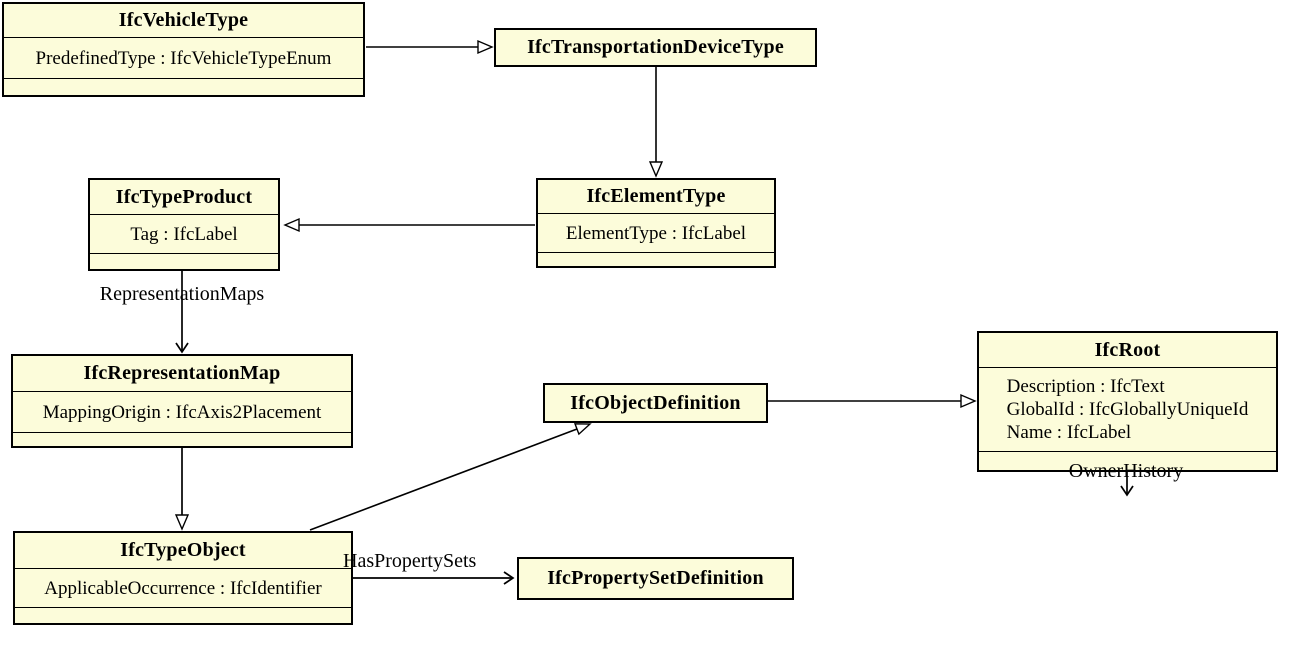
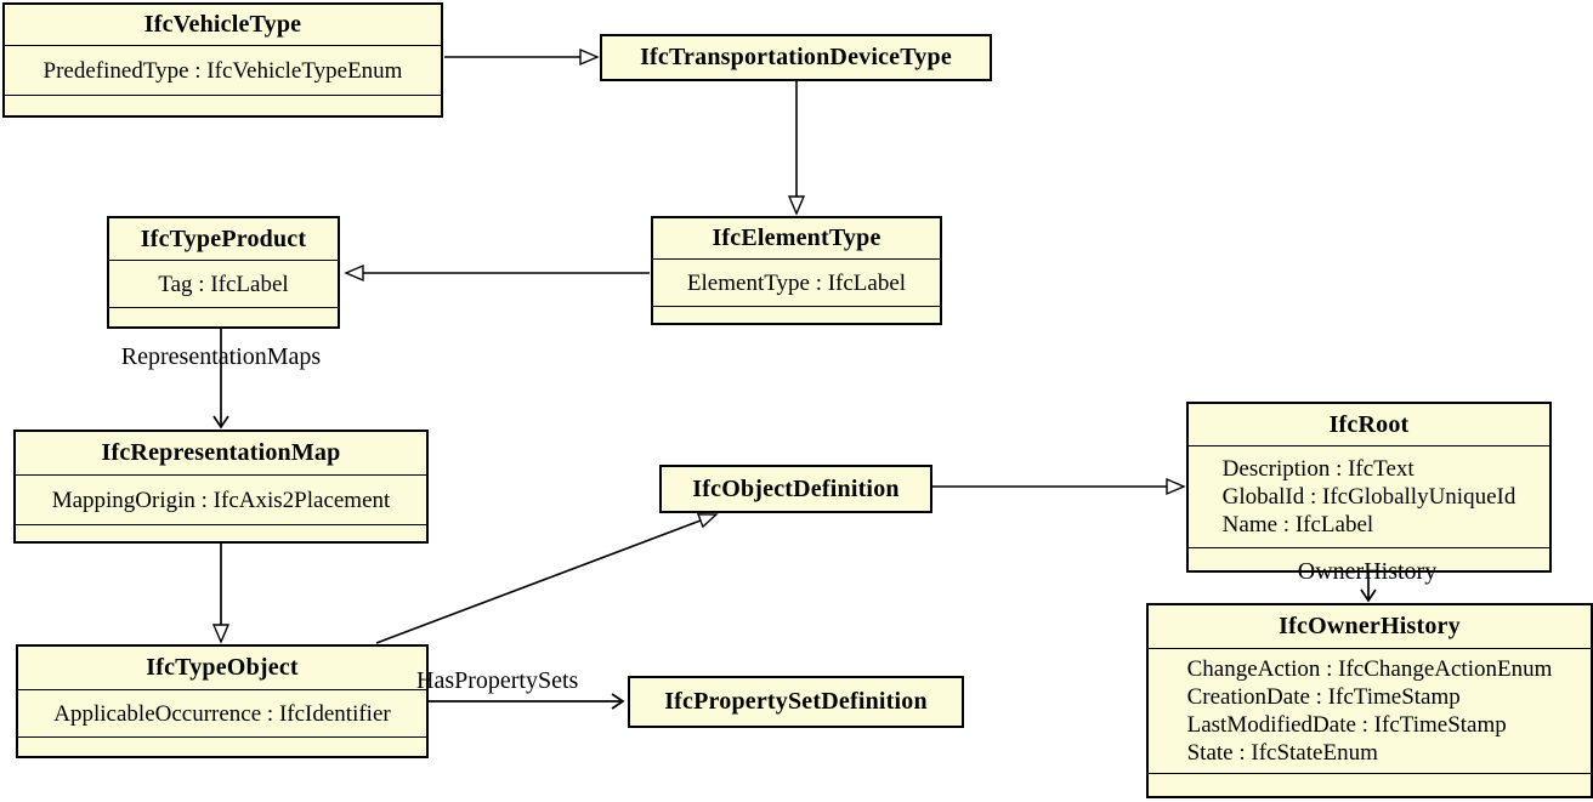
  IfcVehicleType
  PredefinedType : IfcVehicleTypeEnum
  IfcTransportationDeviceType
  IfcTypeProduct
  Tag : IfcLabel
  IfcElementType
  ElementType : IfcLabel
  IfcRepresentationMap
  MappingOrigin : IfcAxis2Placement
  IfcObjectDefinition
  IfcRoot
  Description : IfcText
  GlobalId : IfcGloballyUniqueId
  Name : IfcLabel
  IfcTypeObject
  ApplicableOccurrence : IfcIdentifier
  IfcPropertySetDefinition
+ IfcOwnerHistory
+ ChangeAction : IfcChangeActionEnum
+ CreationDate : IfcTimeStamp
+ LastModifiedDate : IfcTimeStamp
+ State : IfcStateEnum
  RepresentationMaps
  OwnerHistory
  HasPropertySets
